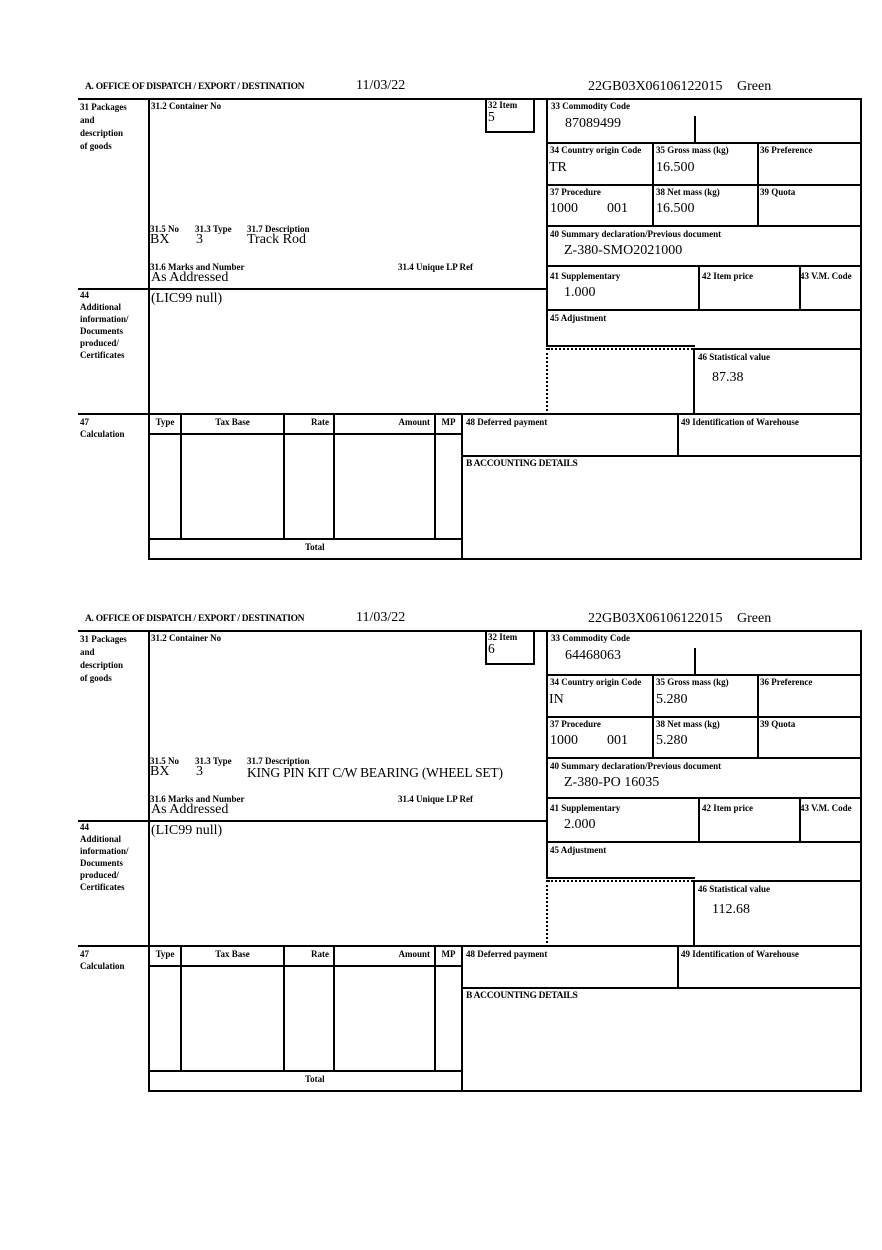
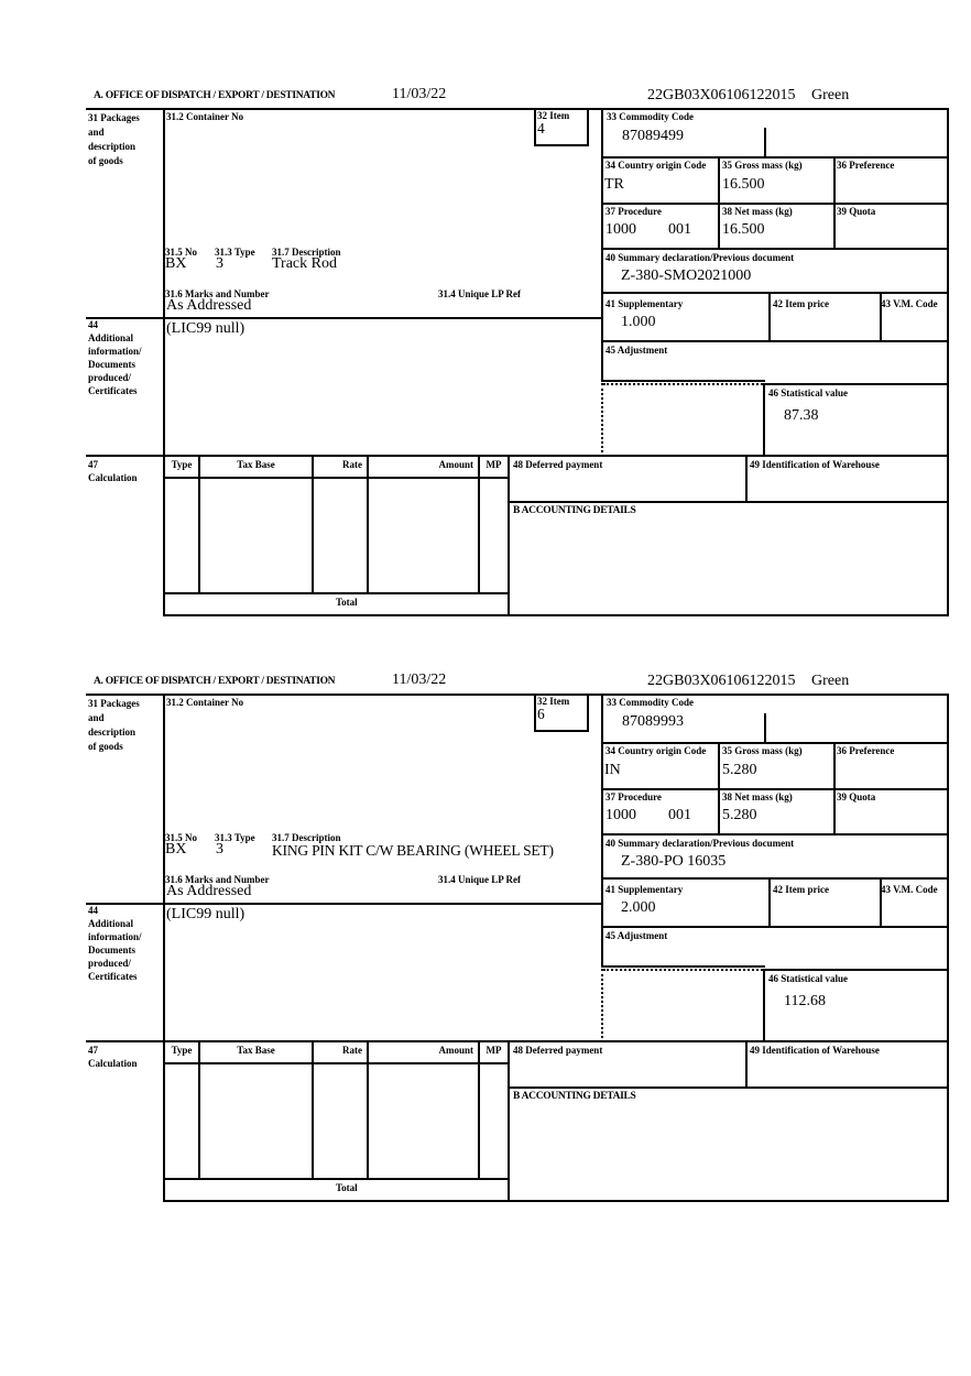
  A. OFFICE OF DISPATCH / EXPORT / DESTINATION
  11/03/22
  22GB03X06106122015
  Green
  31 Packages
  and
  description
  of goods
  31.2 Container No
  32 Item
- 5
+ 4
  33 Commodity Code
  87089499
  34 Country origin Code
  TR
  35 Gross mass (kg)
  16.500
  36 Preference
  37 Procedure
  1000
  001
  38 Net mass (kg)
  16.500
  39 Quota
  31.5 No
  31.3 Type
  31.7 Description
  BX
  3
  Track Rod
  40 Summary declaration/Previous document
  Z-380-SMO2021000
  31.6 Marks and Number
  31.4 Unique LP Ref
  As Addressed
  41 Supplementary
  1.000
  42 Item price
  43 V.M. Code
  44
  Additional
  information/
  Documents
  produced/
  Certificates
  (LIC99 null)
  45 Adjustment
  46 Statistical value
  87.38
  47
  Calculation
  Type
  Tax Base
  Rate
  Amount
  MP
  48 Deferred payment
  49 Identification of Warehouse
  B ACCOUNTING DETAILS
  Total
  A. OFFICE OF DISPATCH / EXPORT / DESTINATION
  11/03/22
  22GB03X06106122015
  Green
  31 Packages
  and
  description
  of goods
  31.2 Container No
  32 Item
  6
  33 Commodity Code
- 64468063
+ 87089993
  34 Country origin Code
  IN
  35 Gross mass (kg)
  5.280
  36 Preference
  37 Procedure
  1000
  001
  38 Net mass (kg)
  5.280
  39 Quota
  31.5 No
  31.3 Type
  31.7 Description
  BX
  3
  KING PIN KIT C/W BEARING (WHEEL SET)
  40 Summary declaration/Previous document
  Z-380-PO 16035
  31.6 Marks and Number
  31.4 Unique LP Ref
  As Addressed
  41 Supplementary
  2.000
  42 Item price
  43 V.M. Code
  44
  Additional
  information/
  Documents
  produced/
  Certificates
  (LIC99 null)
  45 Adjustment
  46 Statistical value
  112.68
  47
  Calculation
  Type
  Tax Base
  Rate
  Amount
  MP
  48 Deferred payment
  49 Identification of Warehouse
  B ACCOUNTING DETAILS
  Total
